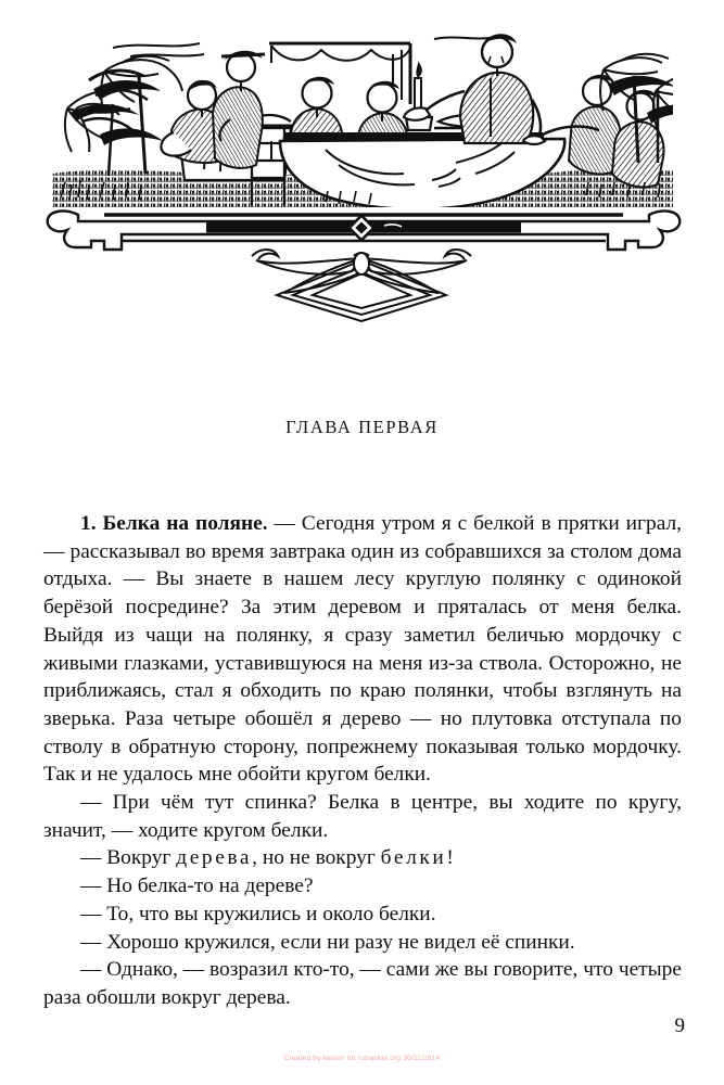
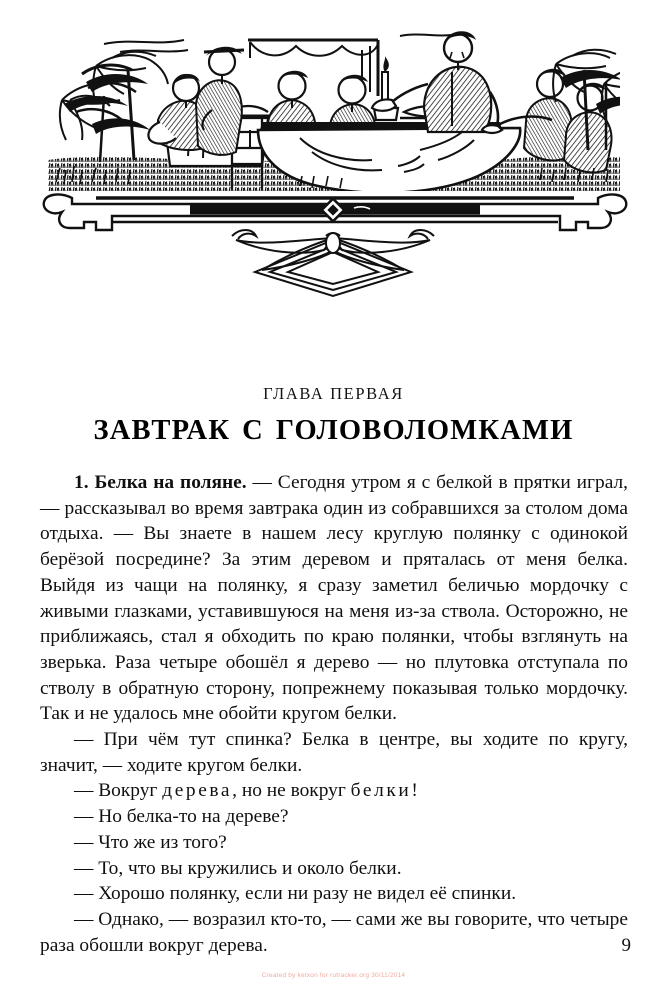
  ГЛАВА ПЕРВАЯ
+ ЗАВТРАК С ГОЛОВОЛОМКАМИ
  1. Белка на поляне. — Сегодня утром я с белкой в прятки играл, — рассказывал во время завтрака один из собравшихся за столом дома отдыха. — Вы знаете в нашем лесу круглую полянку с одинокой берёзой посредине? За этим деревом и пряталась от меня белка. Выйдя из чащи на полянку, я сразу заметил беличью мордочку с живыми глазками, уставившуюся на меня из-за ствола. Осторожно, не приближаясь, стал я обходить по краю полянки, чтобы взглянуть на зверька. Раза четыре обошёл я дерево — но плутовка отступала по стволу в обратную сторону, попрежнему показывая только мордочку. Так и не удалось мне обойти кругом белки.
  — При чём тут спинка? Белка в центре, вы ходите по кругу, значит, — ходите кругом белки.
  — Вокруг дерева, но не вокруг белки!
  — Но белка-то на дереве?
+ — Что же из того?
  — То, что вы кружились и около белки.
- — Хорошо кружился, если ни разу не видел её спинки.
+ — Хорошо полянку, если ни разу не видел её спинки.
  — Однако, — возразил кто-то, — сами же вы говорите, что четыре раза обошли вокруг дерева.
  9
